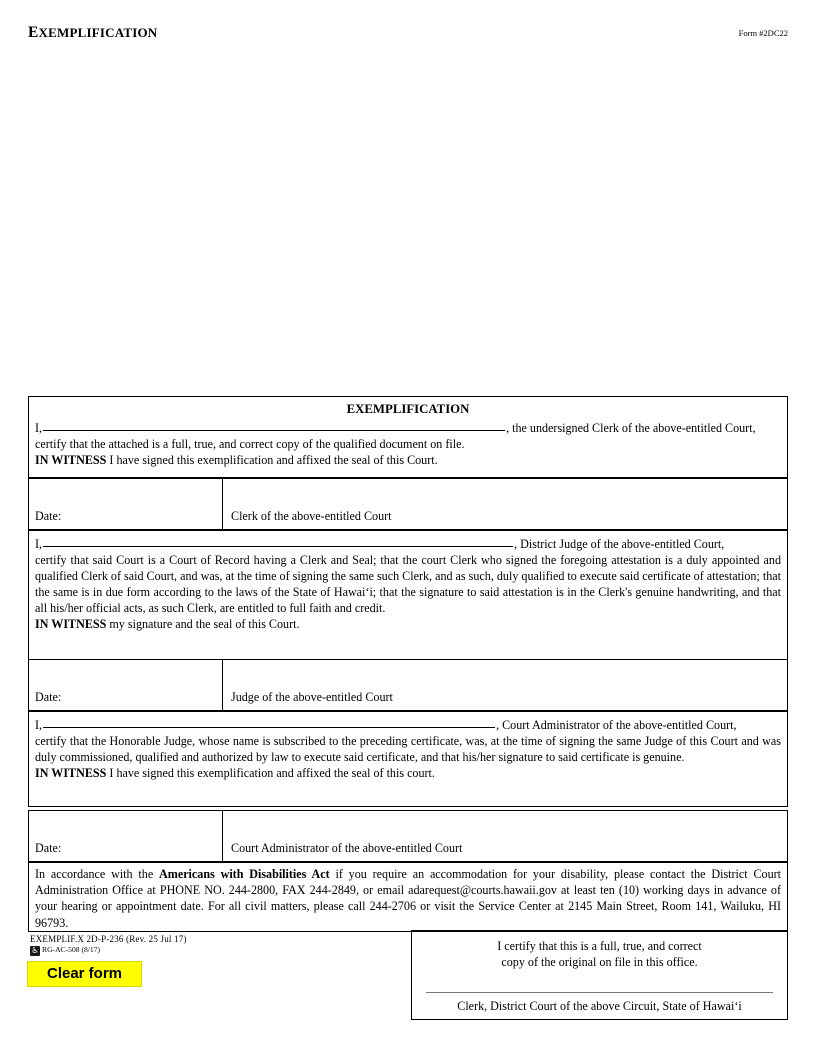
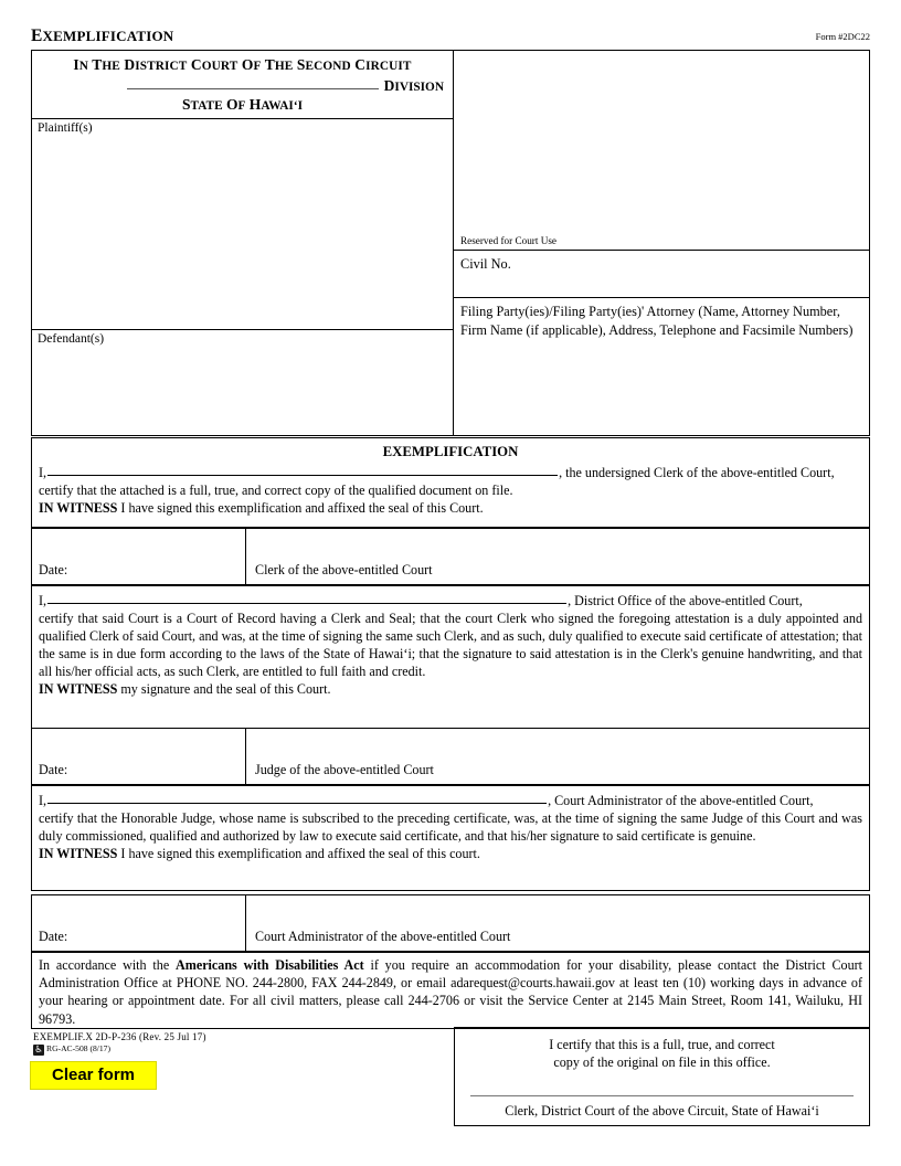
  EXEMPLIFICATION
  Form #2DC22
+ IN THE DISTRICT COURT OF THE SECOND CIRCUIT
+ DIVISION
+ STATE OF HAWAIʻI
+ Plaintiff(s)
+ Defendant(s)
+ Reserved for Court Use
+ Civil No.
+ Filing Party(ies)/Filing Party(ies)' Attorney (Name, Attorney Number, Firm Name (if applicable), Address, Telephone and Facsimile Numbers)
  EXEMPLIFICATION
  I, , the undersigned Clerk of the above-entitled Court,
  certify that the attached is a full, true, and correct copy of the qualified document on file.
  IN WITNESS I have signed this exemplification and affixed the seal of this Court.
  Date:
  Clerk of the above-entitled Court
- I, , District Judge of the above-entitled Court,
+ I, , District Office of the above-entitled Court,
  certify that said Court is a Court of Record having a Clerk and Seal; that the court Clerk who signed the foregoing attestation is a duly appointed and qualified Clerk of said Court, and was, at the time of signing the same such Clerk, and as such, duly qualified to execute said certificate of attestation; that the same is in due form according to the laws of the State of Hawaiʻi; that the signature to said attestation is in the Clerk's genuine handwriting, and that all his/her official acts, as such Clerk, are entitled to full faith and credit.
  IN WITNESS my signature and the seal of this Court.
  Date:
  Judge of the above-entitled Court
  I, , Court Administrator of the above-entitled Court,
  certify that the Honorable Judge, whose name is subscribed to the preceding certificate, was, at the time of signing the same Judge of this Court and was duly commissioned, qualified and authorized by law to execute said certificate, and that his/her signature to said certificate is genuine.
  IN WITNESS I have signed this exemplification and affixed the seal of this court.
  Date:
  Court Administrator of the above-entitled Court
  In accordance with the Americans with Disabilities Act if you require an accommodation for your disability, please contact the District Court Administration Office at PHONE NO. 244-2800, FAX 244-2849, or email adarequest@courts.hawaii.gov at least ten (10) working days in advance of your hearing or appointment date. For all civil matters, please call 244-2706 or visit the Service Center at 2145 Main Street, Room 141, Wailuku, HI 96793.
  EXEMPLIF.X 2D-P-236 (Rev. 25 Jul 17)
  ♿ RG-AC-508 (8/17)
  Clear form
  I certify that this is a full, true, and correct
  copy of the original on file in this office.
  Clerk, District Court of the above Circuit, State of Hawaiʻi
